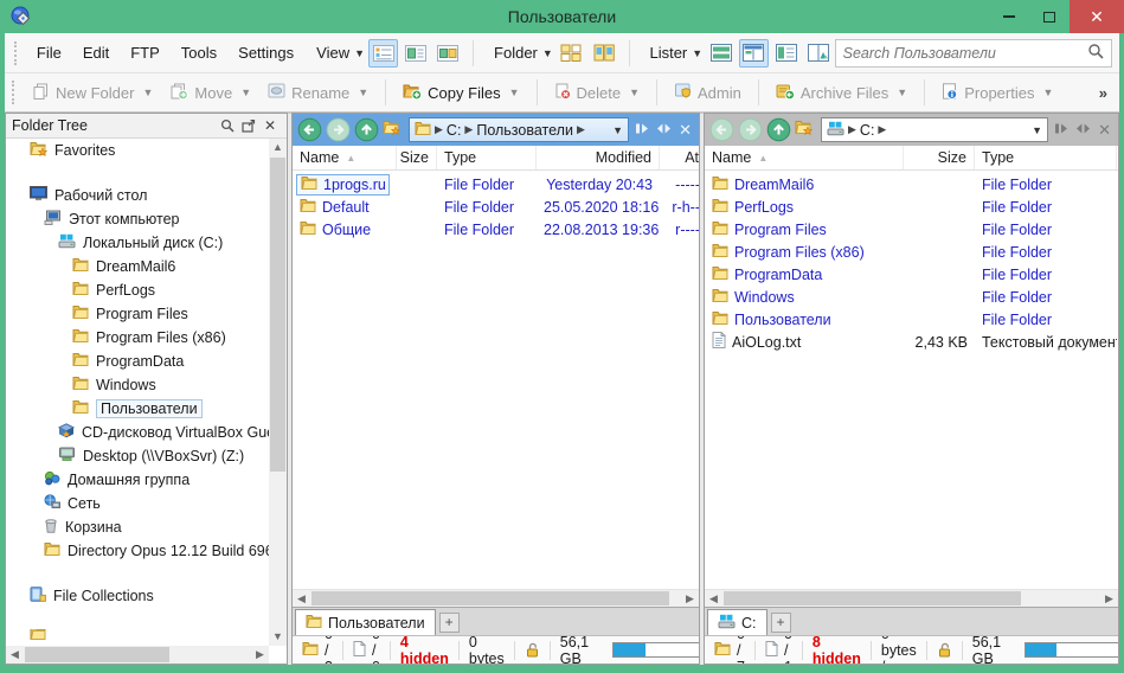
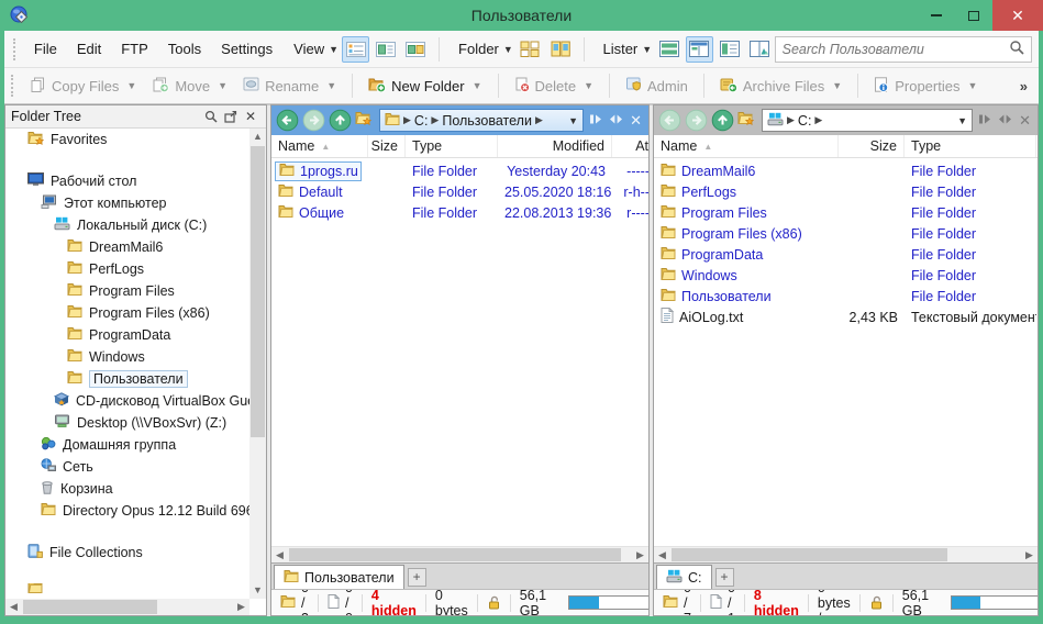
  Пользователи
  ✕
  File Edit FTP Tools Settings
  View
  ▼
  Folder
  ▼
  Lister
  ▼
  Search Пользователи
- New Folder
+ Copy Files
  ▼
  Move
  ▼
  Rename
  ▼
- Copy Files
+ New Folder
  ▼
  Delete
  ▼
  Admin
  Archive Files
  ▼
  Properties
  ▼
  »
  Folder Tree
  ✕
  Favorites
  Рабочий стол
  Этот компьютер
  Локальный диск (C:)
  DreamMail6
  PerfLogs
  Program Files
  Program Files (x86)
  ProgramData
  Windows
  Пользователи
  CD-дисковод VirtualBox Gu
  Desktop (\\VBoxSvr) (Z:)
  Домашняя группа
  Сеть
  Корзина
  Directory Opus 12.12 Build 69
  File Collections
  ▲
  ▼
  ◀
  ▶
  ▶
  C:
  ▶
  Пользователи
  ▶
  ▼
  ✕
  Name
  ▲
  Size
  Type
  Modified
  At
  1progs.ru
  File Folder
  Yesterday 20:43
  -----
  Default
  File Folder
  25.05.2020 18:16
  r-h--
  Общие
  File Folder
  22.08.2013 19:36
  r----
  ◀
  ▶
  Пользователи
  +
  4 hidden
  0 bytes
  56,1 GB
  ▶
  C:
  ▶
  ▼
  ✕
  Name
  ▲
  Size
  Type
  DreamMail6
  File Folder
  PerfLogs
  File Folder
  Program Files
  File Folder
  Program Files (x86)
  File Folder
  ProgramData
  File Folder
  Windows
  File Folder
  Пользователи
  File Folder
  AiOLog.txt
  2,43 KB
  Текстовый докумен
  ◀
  ▶
  C:
  +
  8 hidden
  bytes
  56,1 GB
